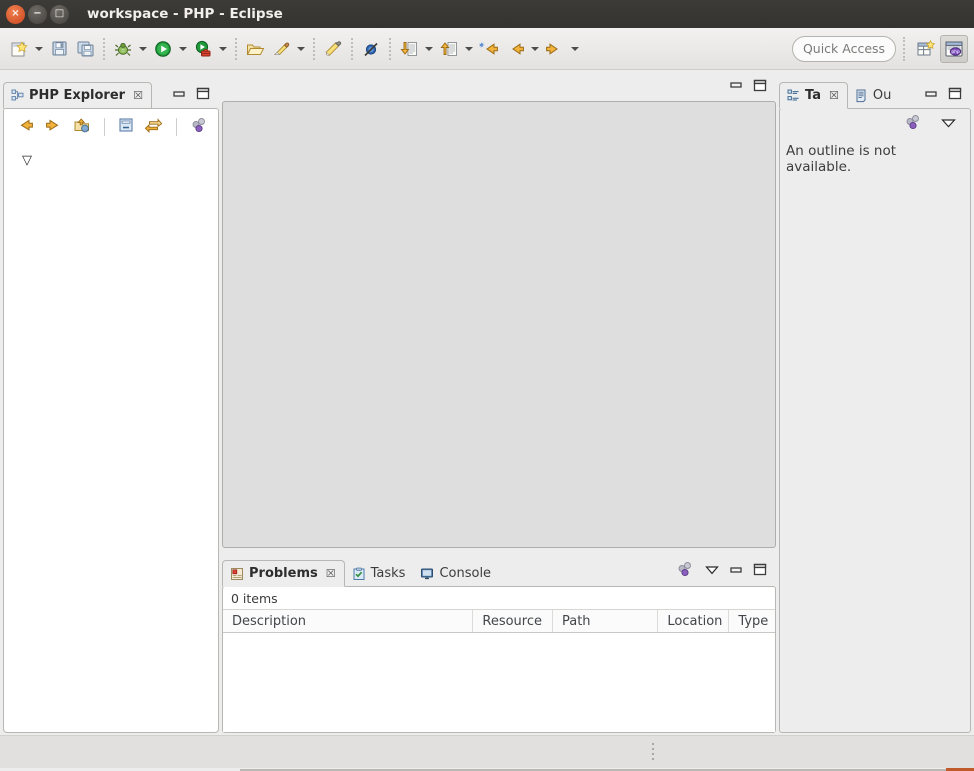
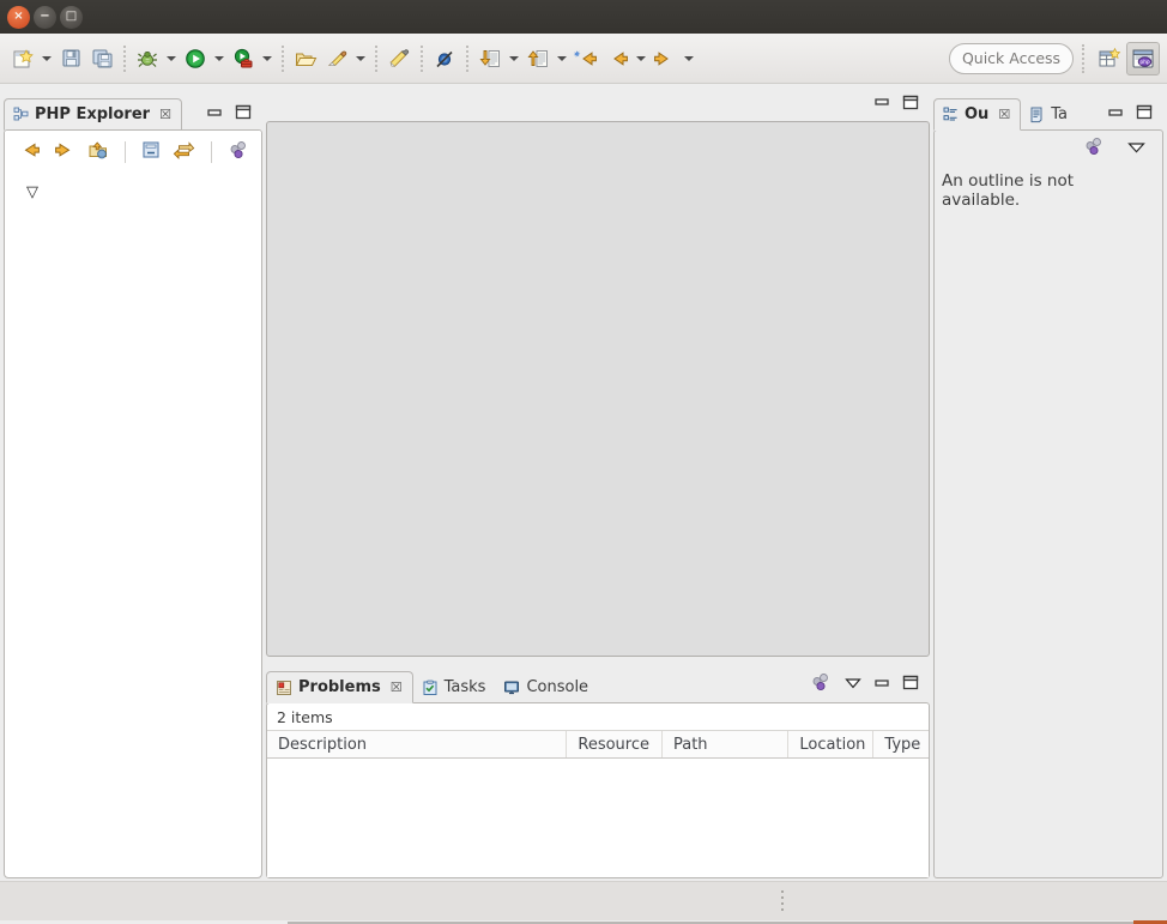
  ×
  −
  □
- workspace - PHP - Eclipse
  Quick Access
  PHP Explorer
  ☒
  ▽
  Problems
  ☒
  Tasks
  Console
- 0 items
+ 2 items
  Description
  Resource
  Path
  Location
  Type
- Ta
+ Ou
  ☒
- Ou
+ Ta
  An outline is not available.
